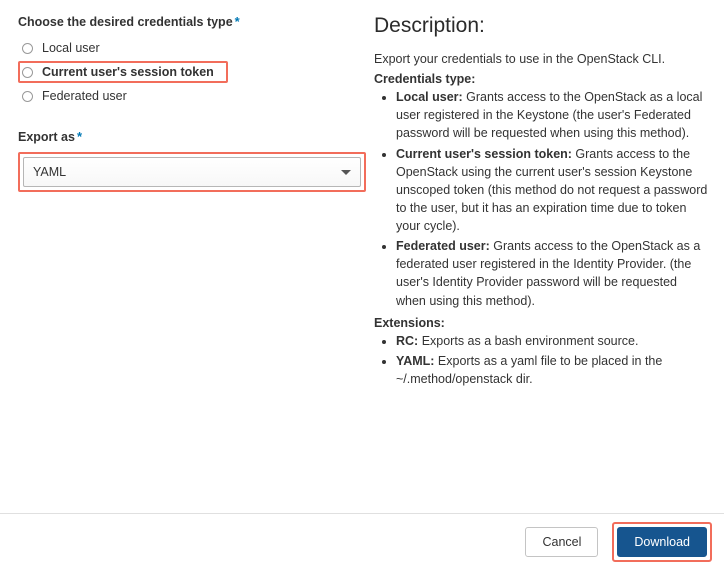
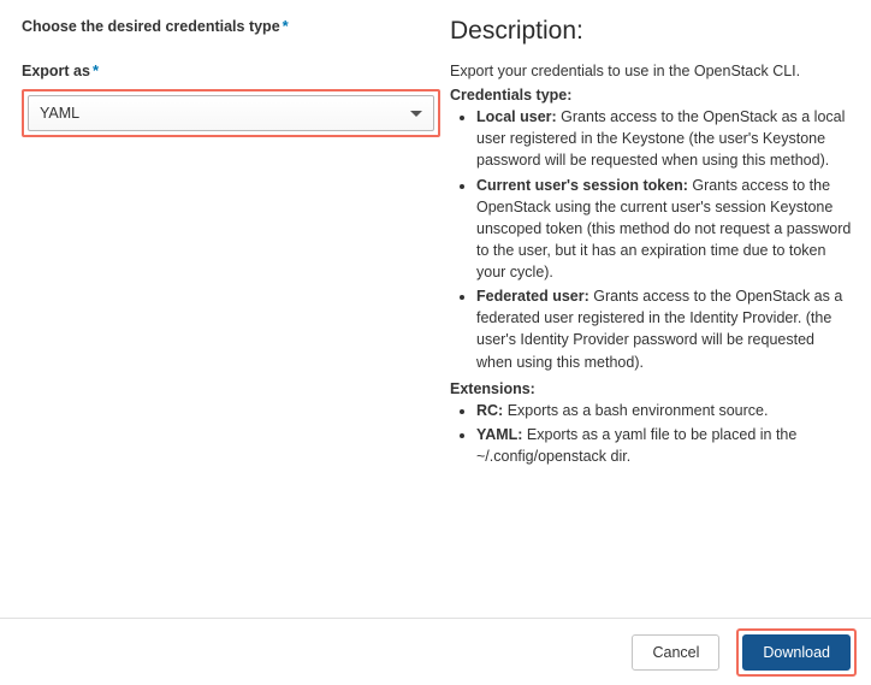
  Choose the desired credentials type *
- Local user
- Current user's session token
- Federated user
  Export as *
  YAML
  Description:
  Export your credentials to use in the OpenStack CLI.
  Credentials type:
- Local user: Grants access to the OpenStack as a local user registered in the Keystone (the user's Federated password will be requested when using this method).
+ Local user: Grants access to the OpenStack as a local user registered in the Keystone (the user's Keystone password will be requested when using this method).
  Current user's session token: Grants access to the OpenStack using the current user's session Keystone unscoped token (this method do not request a password to the user, but it has an expiration time due to token your cycle).
  Federated user: Grants access to the OpenStack as a federated user registered in the Identity Provider. (the user's Identity Provider password will be requested when using this method).
  Extensions:
  RC: Exports as a bash environment source.
- YAML: Exports as a yaml file to be placed in the ~/.method/openstack dir.
+ YAML: Exports as a yaml file to be placed in the ~/.config/openstack dir.
  Cancel
  Download
